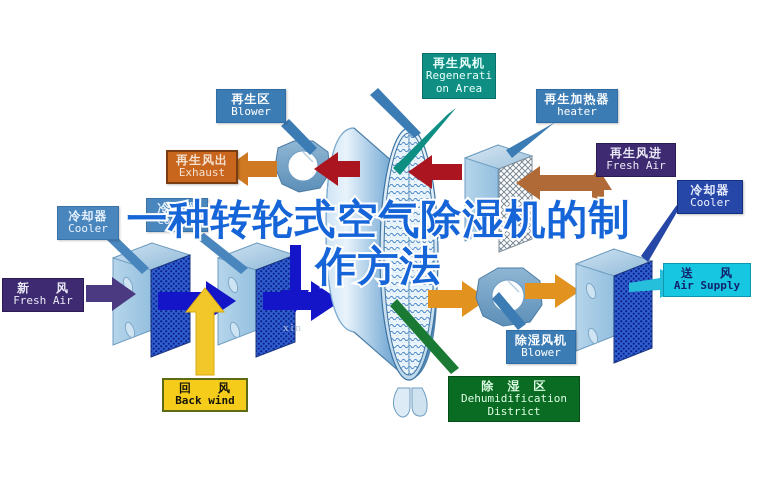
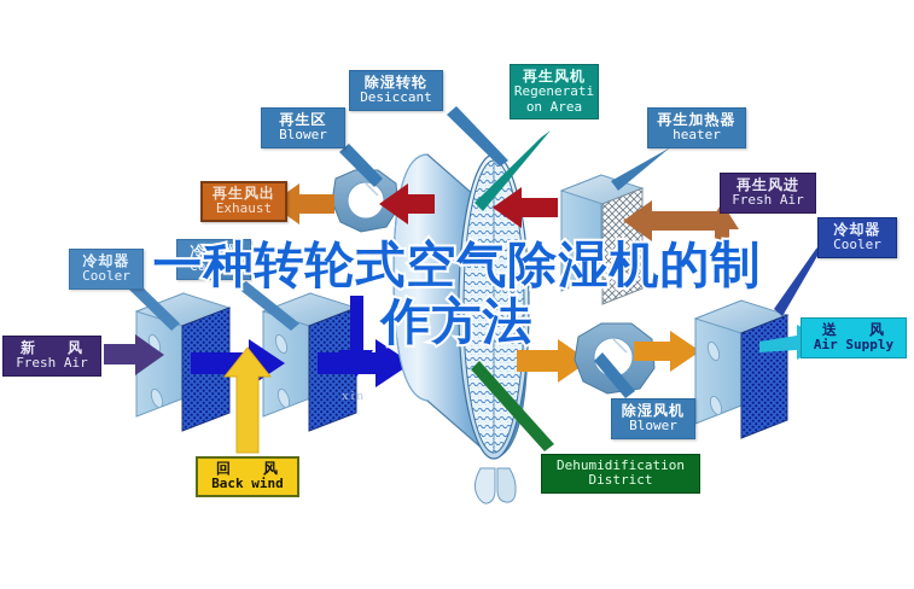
+ 除湿转轮
+ Desiccant
  再生区
  Blower
  再生风机
  Regenerati
  on Area
  再生加热器
  heater
  再生风进
  Fresh Air
  冷却器
  Cooler
  再生风出
  Exhaust
  冷却器
  Cooler
  冷却器
  Cooler
  新 风
  Fresh Air
  回 风
  Back wind
  除湿风机
  Blower
- 除 湿 区
  Dehumidification
  District
  送 风
  Air Supply
  xin
  一种转轮式空气除湿机的制
  作方法
